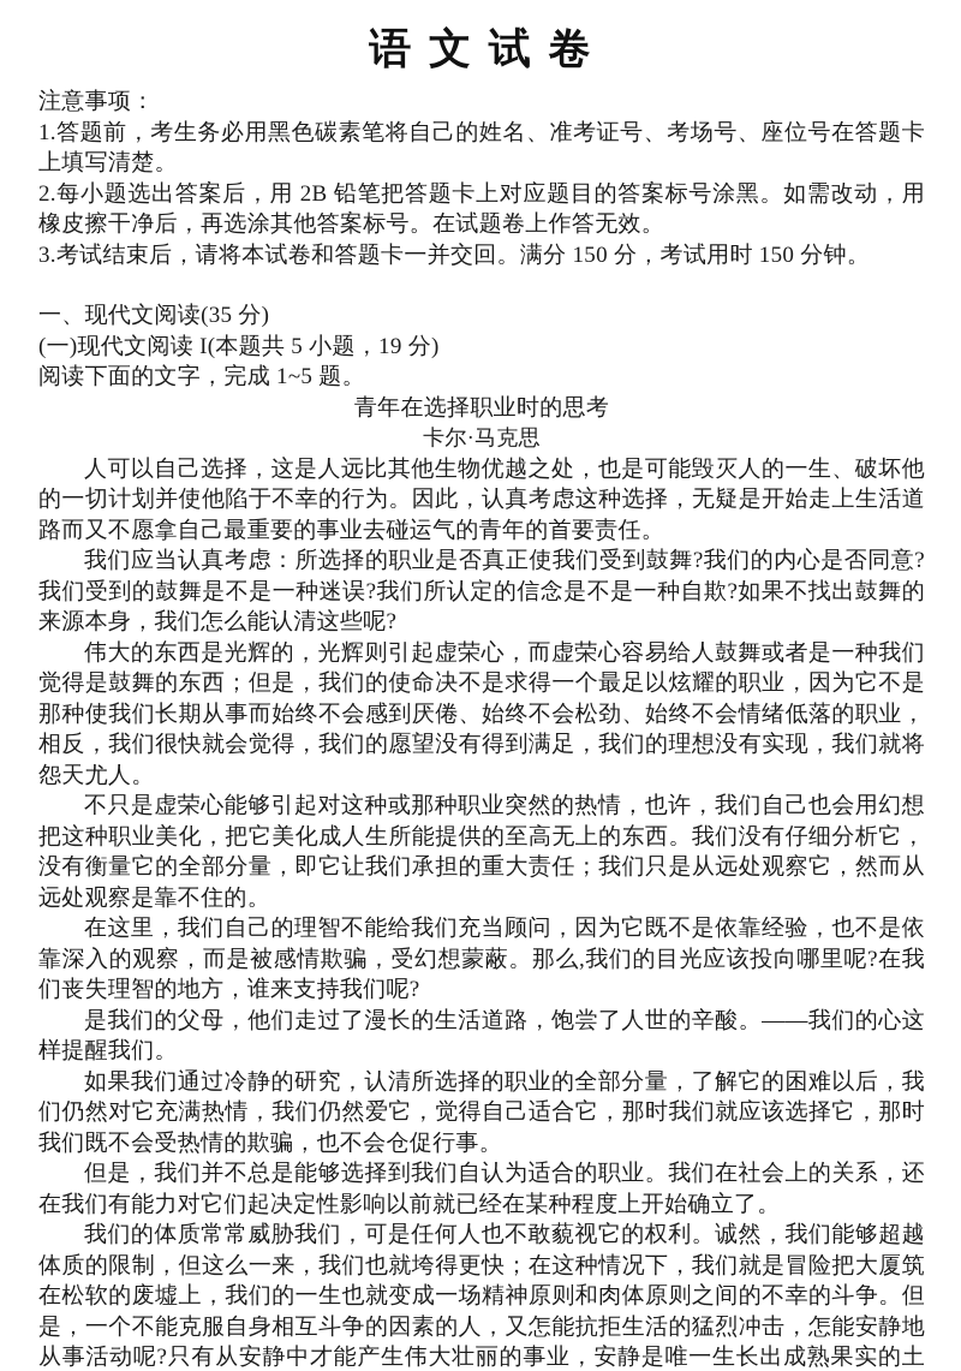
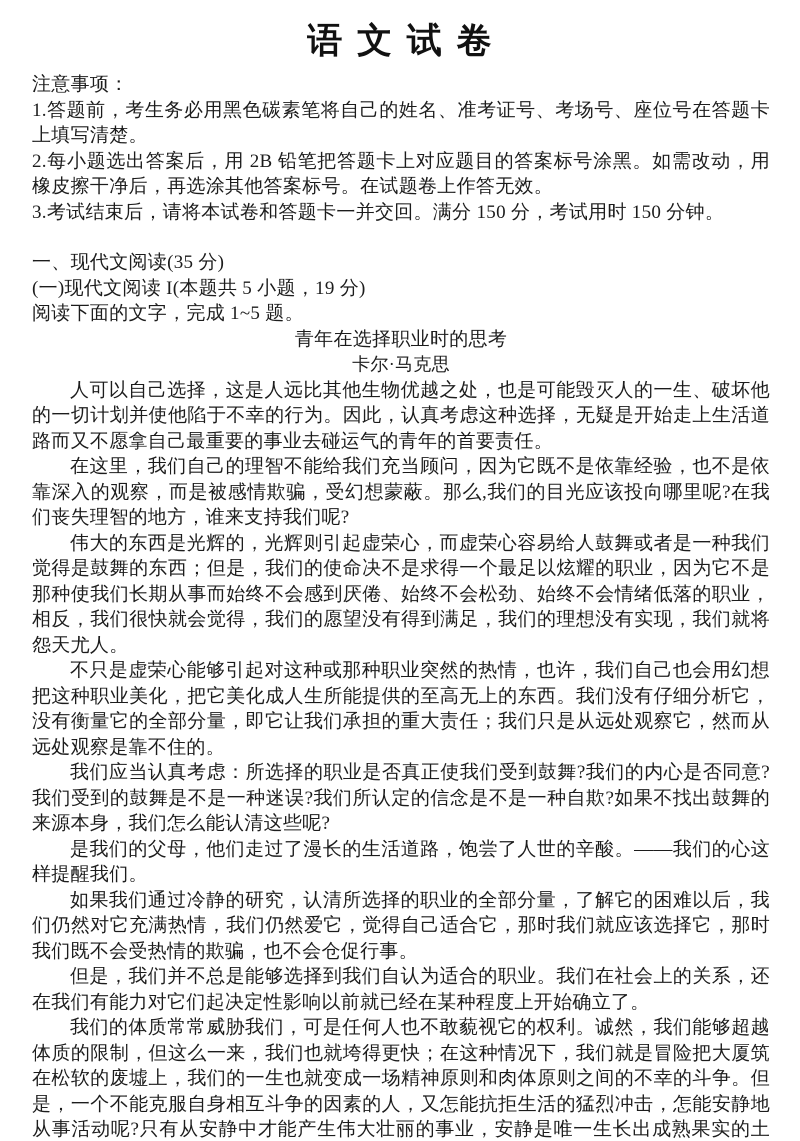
  语 文 试 卷
  注意事项：
  1.答题前，考生务必用黑色碳素笔将自己的姓名、准考证号、考场号、座位号在答题卡上填写清楚。
  2.每小题选出答案后，用 2B 铅笔把答题卡上对应题目的答案标号涂黑。如需改动，用橡皮擦干净后，再选涂其他答案标号。在试题卷上作答无效。
  3.考试结束后，请将本试卷和答题卡一并交回。满分 150 分，考试用时 150 分钟。
  一、现代文阅读(35 分)
  (一)现代文阅读 I(本题共 5 小题，19 分)
  阅读下面的文字，完成 1~5 题。
  青年在选择职业时的思考
  卡尔·马克思
  人可以自己选择，这是人远比其他生物优越之处，也是可能毁灭人的一生、破坏他的一切计划并使他陷于不幸的行为。因此，认真考虑这种选择，无疑是开始走上生活道路而又不愿拿自己最重要的事业去碰运气的青年的首要责任。
- 我们应当认真考虑：所选择的职业是否真正使我们受到鼓舞?我们的内心是否同意?我们受到的鼓舞是不是一种迷误?我们所认定的信念是不是一种自欺?如果不找出鼓舞的来源本身，我们怎么能认清这些呢?
+ 在这里，我们自己的理智不能给我们充当顾问，因为它既不是依靠经验，也不是依靠深入的观察，而是被感情欺骗，受幻想蒙蔽。那么,我们的目光应该投向哪里呢?在我们丧失理智的地方，谁来支持我们呢?
  伟大的东西是光辉的，光辉则引起虚荣心，而虚荣心容易给人鼓舞或者是一种我们觉得是鼓舞的东西；但是，我们的使命决不是求得一个最足以炫耀的职业，因为它不是那种使我们长期从事而始终不会感到厌倦、始终不会松劲、始终不会情绪低落的职业，相反，我们很快就会觉得，我们的愿望没有得到满足，我们的理想没有实现，我们就将怨天尤人。
  不只是虚荣心能够引起对这种或那种职业突然的热情，也许，我们自己也会用幻想把这种职业美化，把它美化成人生所能提供的至高无上的东西。我们没有仔细分析它，没有衡量它的全部分量，即它让我们承担的重大责任；我们只是从远处观察它，然而从远处观察是靠不住的。
- 在这里，我们自己的理智不能给我们充当顾问，因为它既不是依靠经验，也不是依靠深入的观察，而是被感情欺骗，受幻想蒙蔽。那么,我们的目光应该投向哪里呢?在我们丧失理智的地方，谁来支持我们呢?
+ 我们应当认真考虑：所选择的职业是否真正使我们受到鼓舞?我们的内心是否同意?我们受到的鼓舞是不是一种迷误?我们所认定的信念是不是一种自欺?如果不找出鼓舞的来源本身，我们怎么能认清这些呢?
  是我们的父母，他们走过了漫长的生活道路，饱尝了人世的辛酸。——我们的心这样提醒我们。
  如果我们通过冷静的研究，认清所选择的职业的全部分量，了解它的困难以后，我们仍然对它充满热情，我们仍然爱它，觉得自己适合它，那时我们就应该选择它，那时我们既不会受热情的欺骗，也不会仓促行事。
  但是，我们并不总是能够选择到我们自认为适合的职业。我们在社会上的关系，还在我们有能力对它们起决定性影响以前就已经在某种程度上开始确立了。
  我们的体质常常威胁我们，可是任何人也不敢藐视它的权利。诚然，我们能够超越体质的限制，但这么一来，我们也就垮得更快；在这种情况下，我们就是冒险把大厦筑在松软的废墟上，我们的一生也就变成一场精神原则和肉体原则之间的不幸的斗争。但是，一个不能克服自身相互斗争的因素的人，又怎能抗拒生活的猛烈冲击，怎能安静地从事活动呢?只有从安静中才能产生伟大壮丽的事业，安静是唯一生长出成熟果实的土
